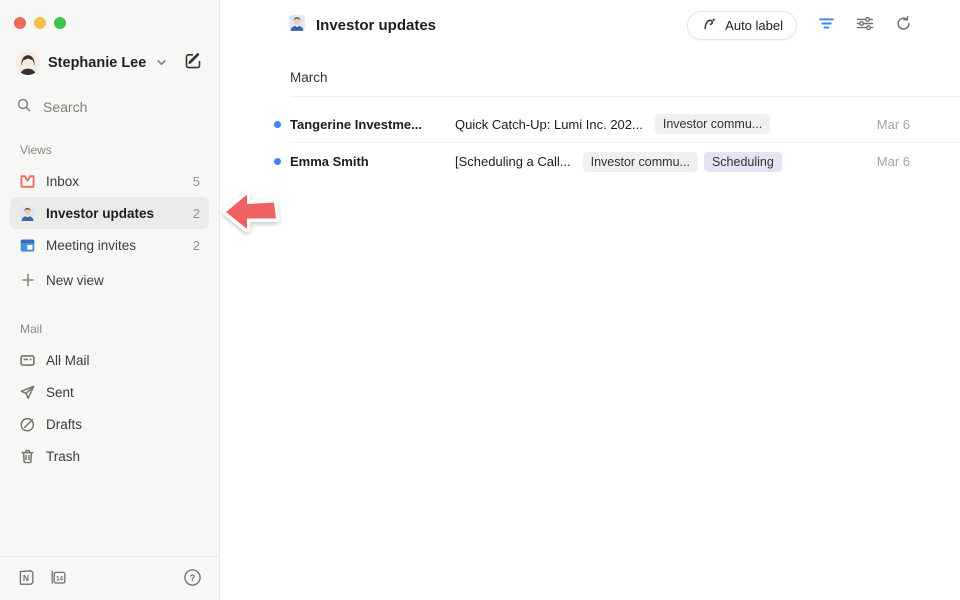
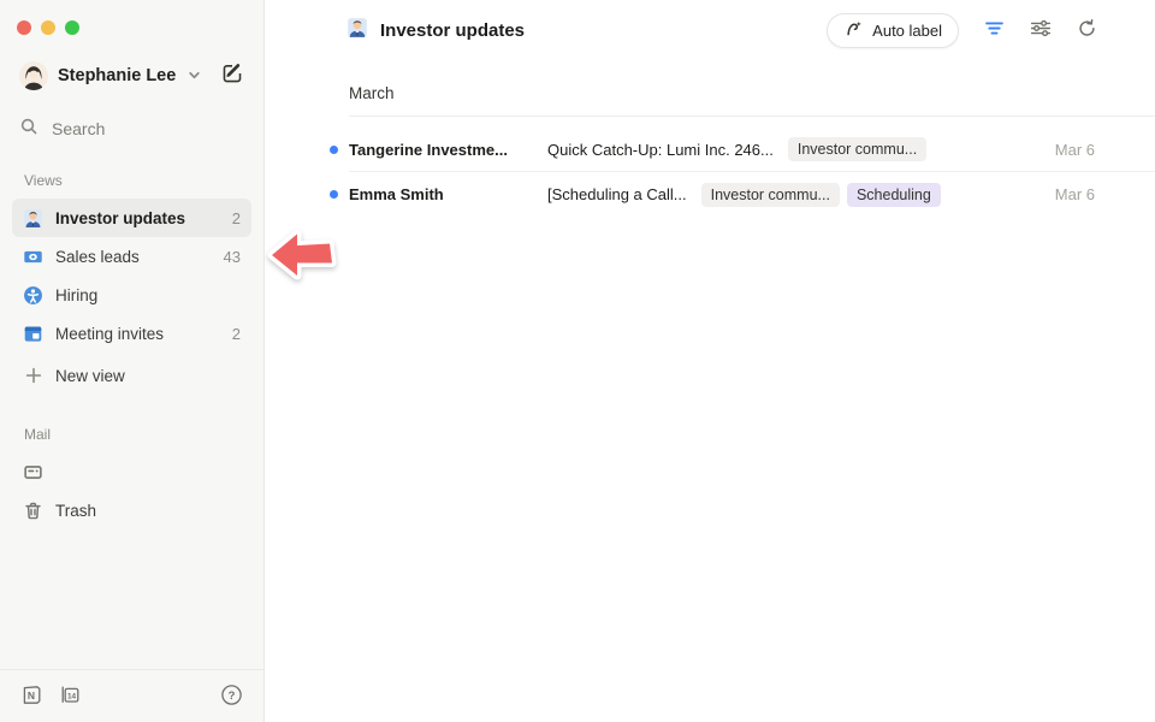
  Stephanie Lee
  Search
  Views
- Inbox
- 5
  Investor updates
  2
+ Sales leads
+ 43
+ Hiring
  Meeting invites
  2
  New view
  Mail
- All Mail
- Sent
- Drafts
  Trash
  N
  ?
  Investor updates
  Auto label
  March
  Tangerine Investme...
- Quick Catch-Up: Lumi Inc. 202...
+ Quick Catch-Up: Lumi Inc. 246...
  Investor commu...
  Mar 6
  Emma Smith
  [Scheduling a Call...
  Investor commu...
  Scheduling
  Mar 6
